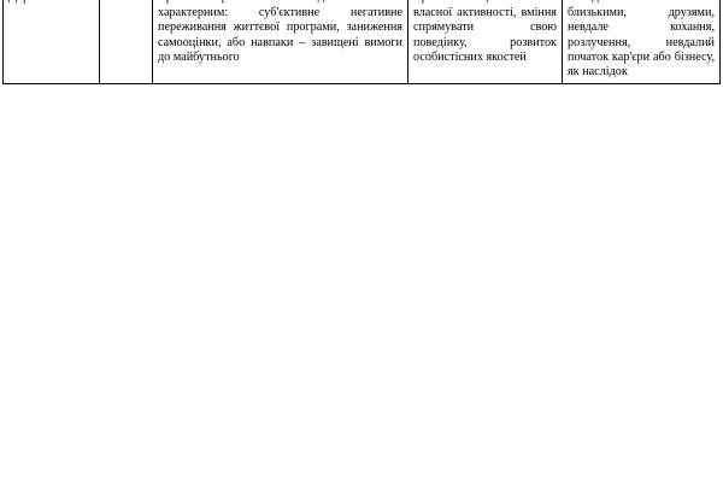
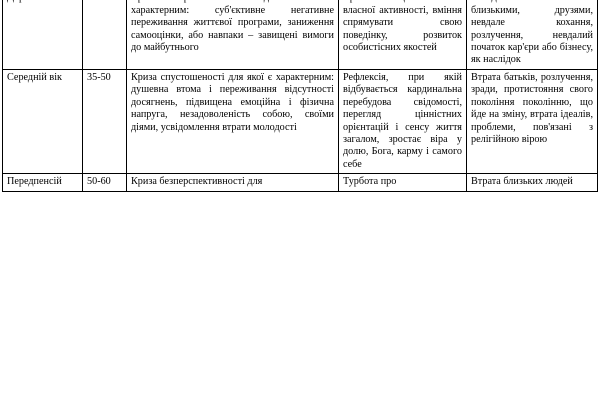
  		характерним: суб'єктивне негативне переживання життєвої програми, заниження самооцінки, або навпаки – завищені вимоги до майбутнього	власної активності, вміння спрямувати свою поведінку, розвиток особистісних якостей	близькими, друзями, невдале кохання, розлучення, невдалий початок кар'єри або бізнесу, як наслідок
+ Середній вік	35-50	Криза спустошеності для якої є характерним: душевна втома і переживання відсутності досягнень, підвищена емоційна і фізична напруга, незадоволеність собою, своїми діями, усвідомлення втрати молодості	Рефлексія, при якій відбувається кардинальна перебудова свідомості, перегляд цінністних орієнтацій і сенсу життя загалом, зростає віра у долю, Бога, карму і самого себе	Втрата батьків, розлучення, зради, протистояння свого покоління поколінню, що йде на зміну, втрата ідеалів, проблеми, пов'язані з релігійною вірою
+ Передпенсій	50-60	Криза безперспективності для	Турбота про	Втрата близьких людей
